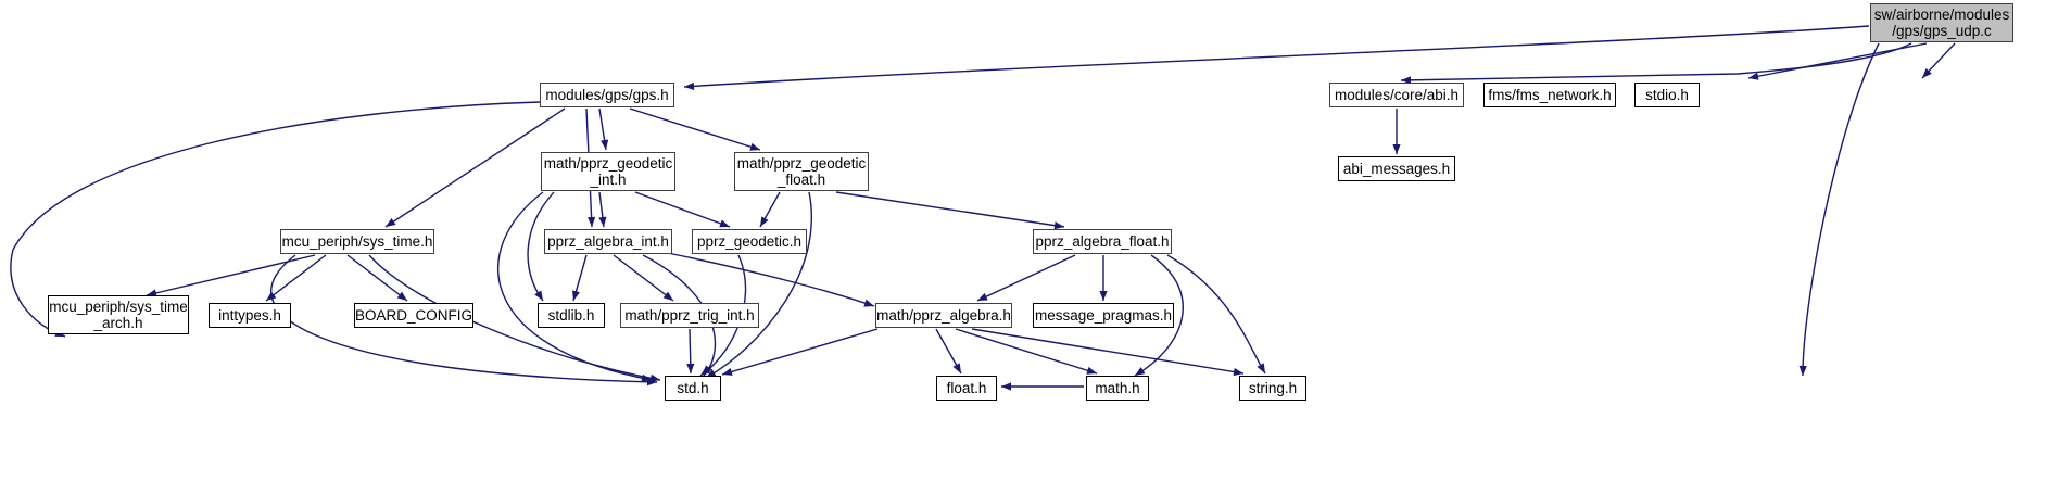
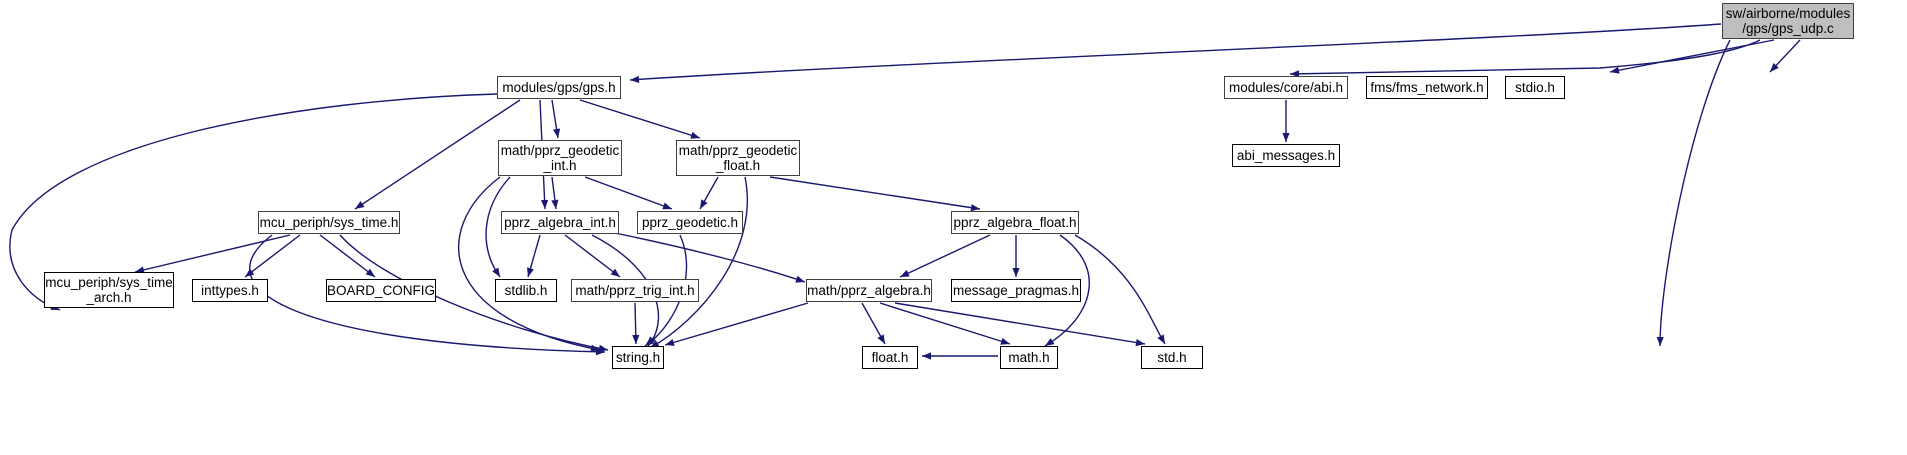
  sw/airborne/modules
  /gps/gps_udp.c
  modules/gps/gps.h
  modules/core/abi.h
  fms/fms_network.h
  stdio.h
  math/pprz_geodetic
  _int.h
  math/pprz_geodetic
  _float.h
  abi_messages.h
  mcu_periph/sys_time.h
  pprz_algebra_int.h
  pprz_geodetic.h
  pprz_algebra_float.h
  mcu_periph/sys_time
  _arch.h
  inttypes.h
  BOARD_CONFIG
  stdlib.h
  math/pprz_trig_int.h
  math/pprz_algebra.h
  message_pragmas.h
- std.h
+ string.h
  float.h
  math.h
- string.h
+ std.h
